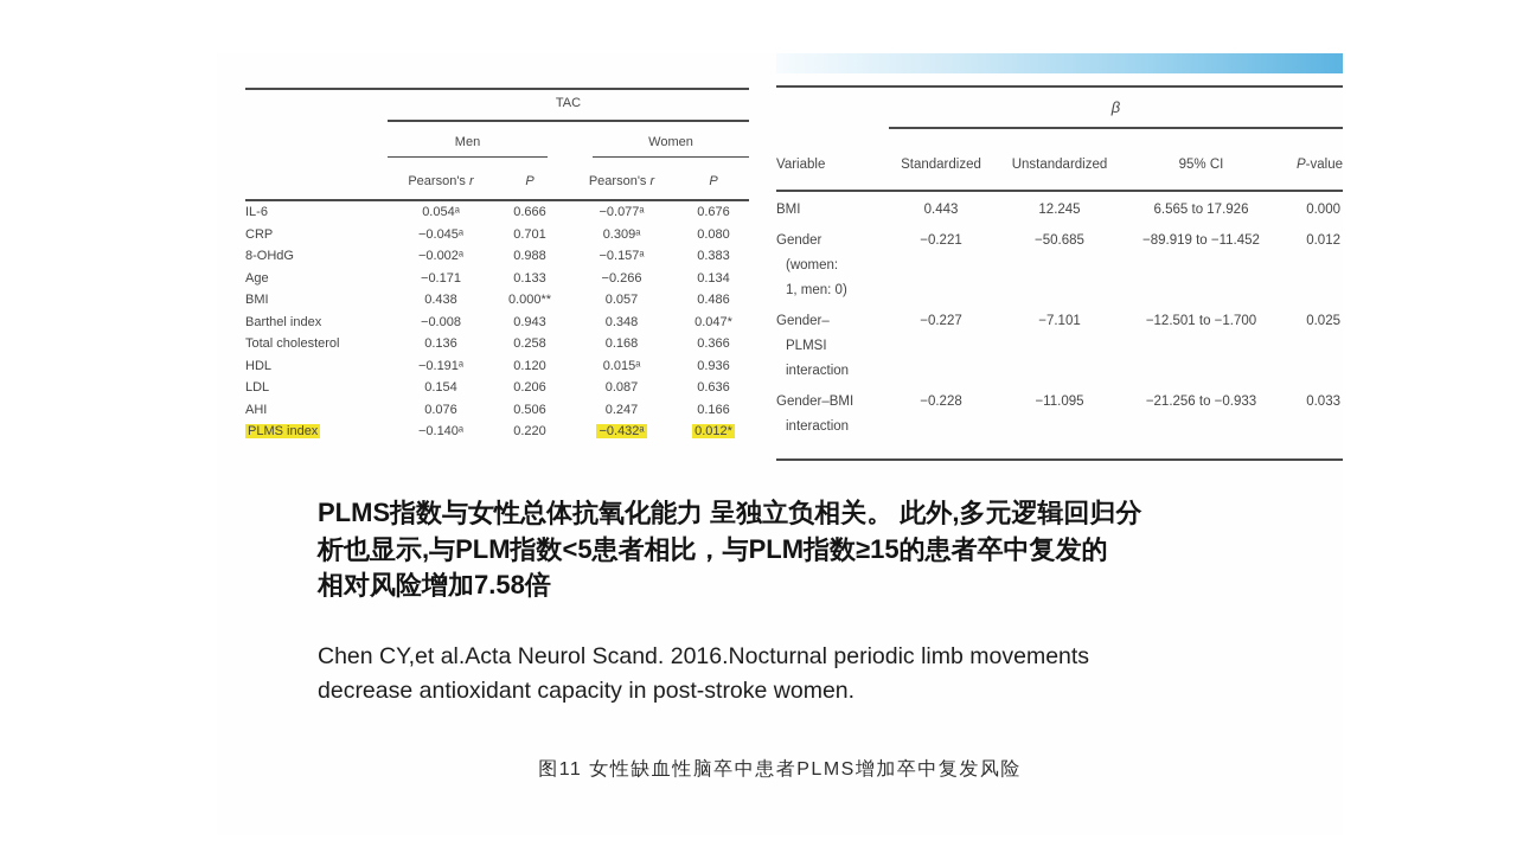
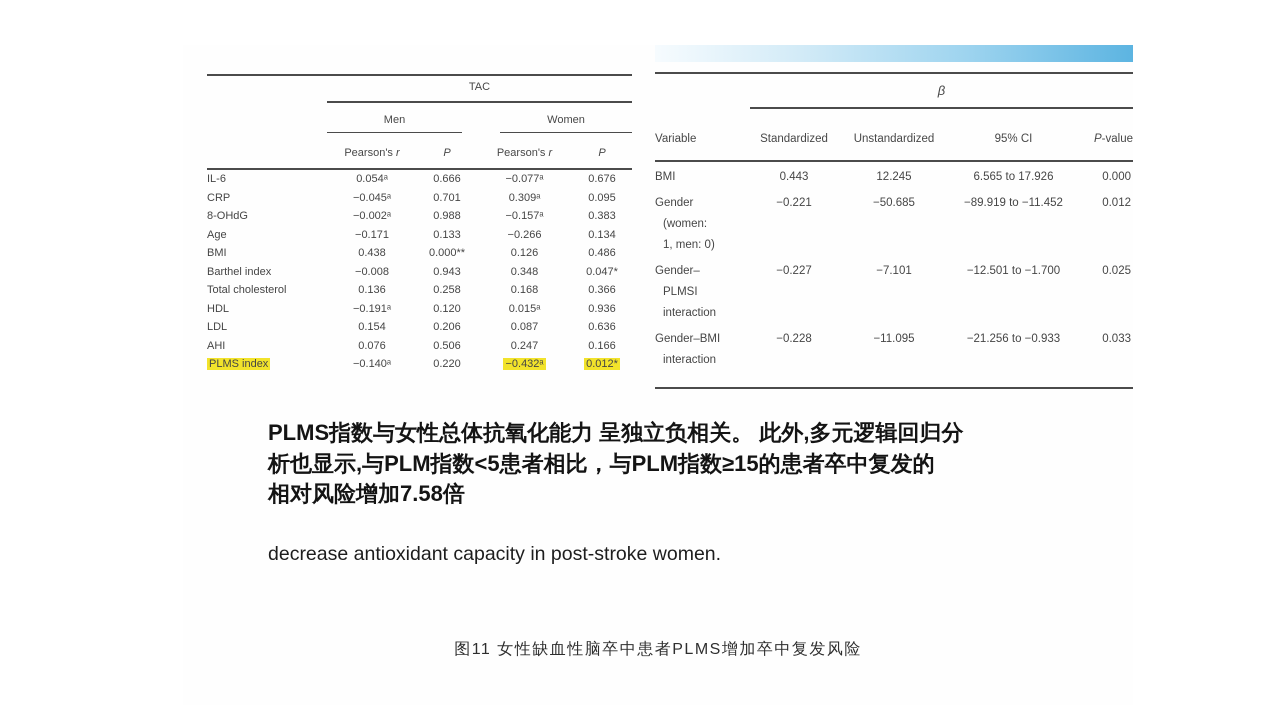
  	TAC
  	Men	Women
  	Pearson's r	P	Pearson's r	P
  IL-6	0.054ᵃ	0.666	−0.077ᵃ	0.676
- CRP	−0.045ᵃ	0.701	0.309ᵃ	0.080
+ CRP	−0.045ᵃ	0.701	0.309ᵃ	0.095
  8-OHdG	−0.002ᵃ	0.988	−0.157ᵃ	0.383
  Age	−0.171	0.133	−0.266	0.134
- BMI	0.438	0.000**	0.057	0.486
+ BMI	0.438	0.000**	0.126	0.486
  Barthel index	−0.008	0.943	0.348	0.047*
  Total cholesterol	0.136	0.258	0.168	0.366
  HDL	−0.191ᵃ	0.120	0.015ᵃ	0.936
  LDL	0.154	0.206	0.087	0.636
  AHI	0.076	0.506	0.247	0.166
  PLMS index	−0.140ᵃ	0.220	−0.432ᵃ	0.012*
  	β
  Variable	Standardized	Unstandardized	95% CI	P-value
  BMI	0.443	12.245	6.565 to 17.926	0.000
  Gender(women:1, men: 0)	−0.221	−50.685	−89.919 to −11.452	0.012
  Gender–PLMSIinteraction	−0.227	−7.101	−12.501 to −1.700	0.025
  Gender–BMIinteraction	−0.228	−11.095	−21.256 to −0.933	0.033
  PLMS指数与女性总体抗氧化能力 呈独立负相关。 此外,多元逻辑回归分
  析也显示,与PLM指数<5患者相比，与PLM指数≥15的患者卒中复发的
  相对风险增加7.58倍
- Chen CY,et al.Acta Neurol Scand. 2016.Nocturnal periodic limb movements
  decrease antioxidant capacity in post-stroke women.
  图11 女性缺血性脑卒中患者PLMS增加卒中复发风险
